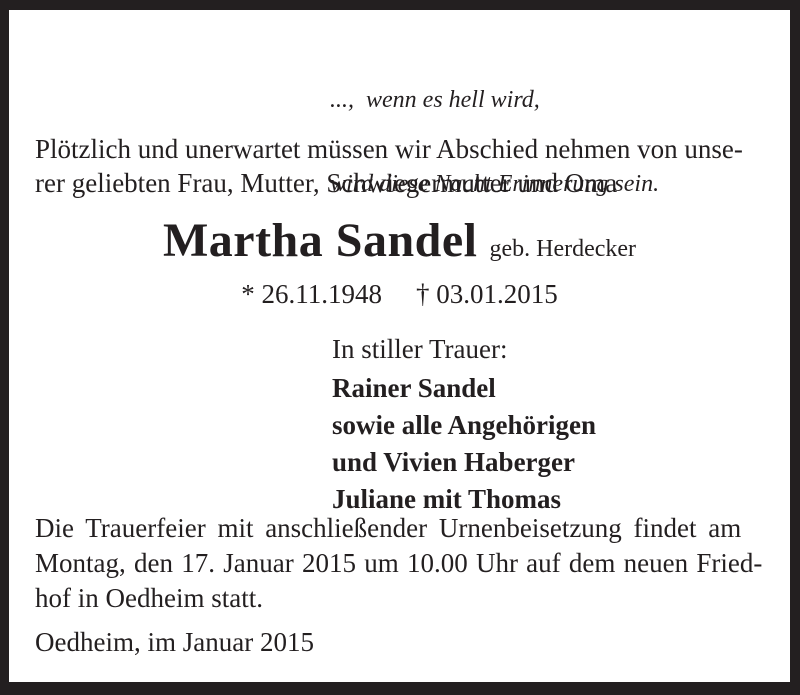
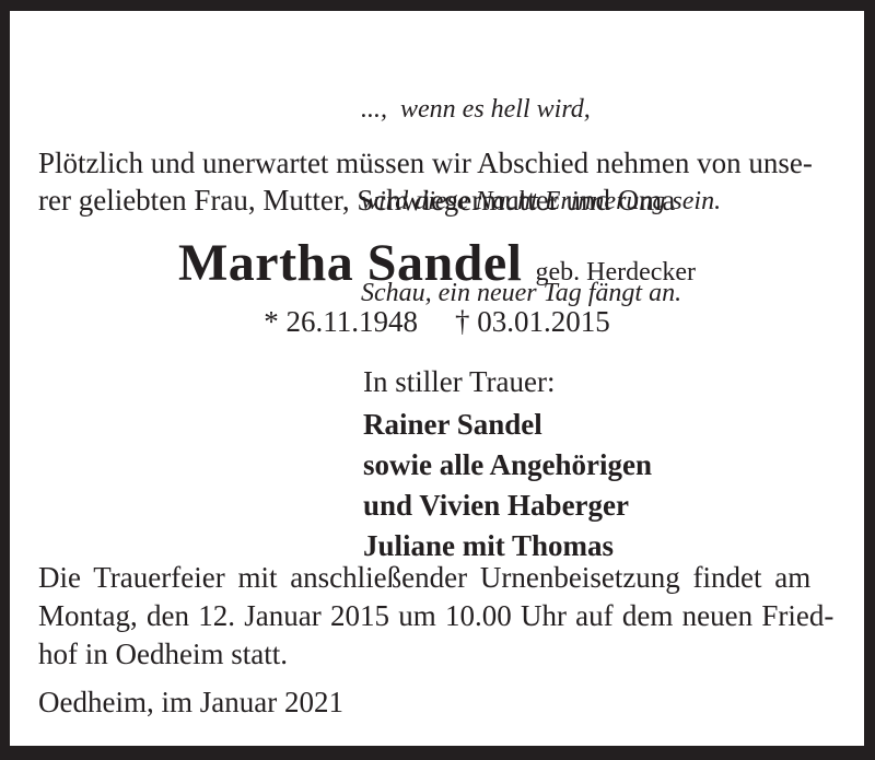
  ..., wenn es hell wird,
  wird diese Nacht Erinnerung sein.
+ Schau, ein neuer Tag fängt an.
  Plötzlich und unerwartet müssen wir Abschied nehmen von unse-
  rer geliebten Frau, Mutter, Schwiegermutter und Oma
  Martha Sandel geb. Herdecker
  * 26.11.1948 † 03.01.2015
  In stiller Trauer:
  Rainer Sandel
  sowie alle Angehörigen
  und Vivien Haberger
  Juliane mit Thomas
  Die Trauerfeier mit anschließender Urnenbeisetzung findet am
- Montag, den 17. Januar 2015 um 10.00 Uhr auf dem neuen Fried-
+ Montag, den 12. Januar 2015 um 10.00 Uhr auf dem neuen Fried-
  hof in Oedheim statt.
- Oedheim, im Januar 2015
+ Oedheim, im Januar 2021
